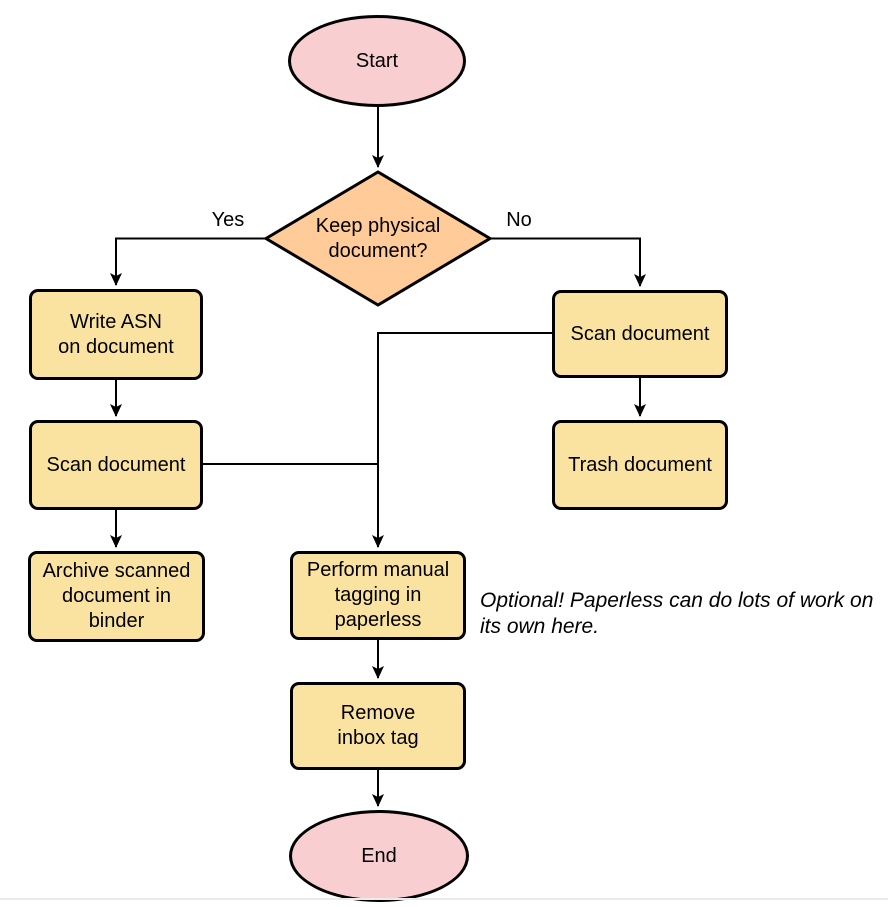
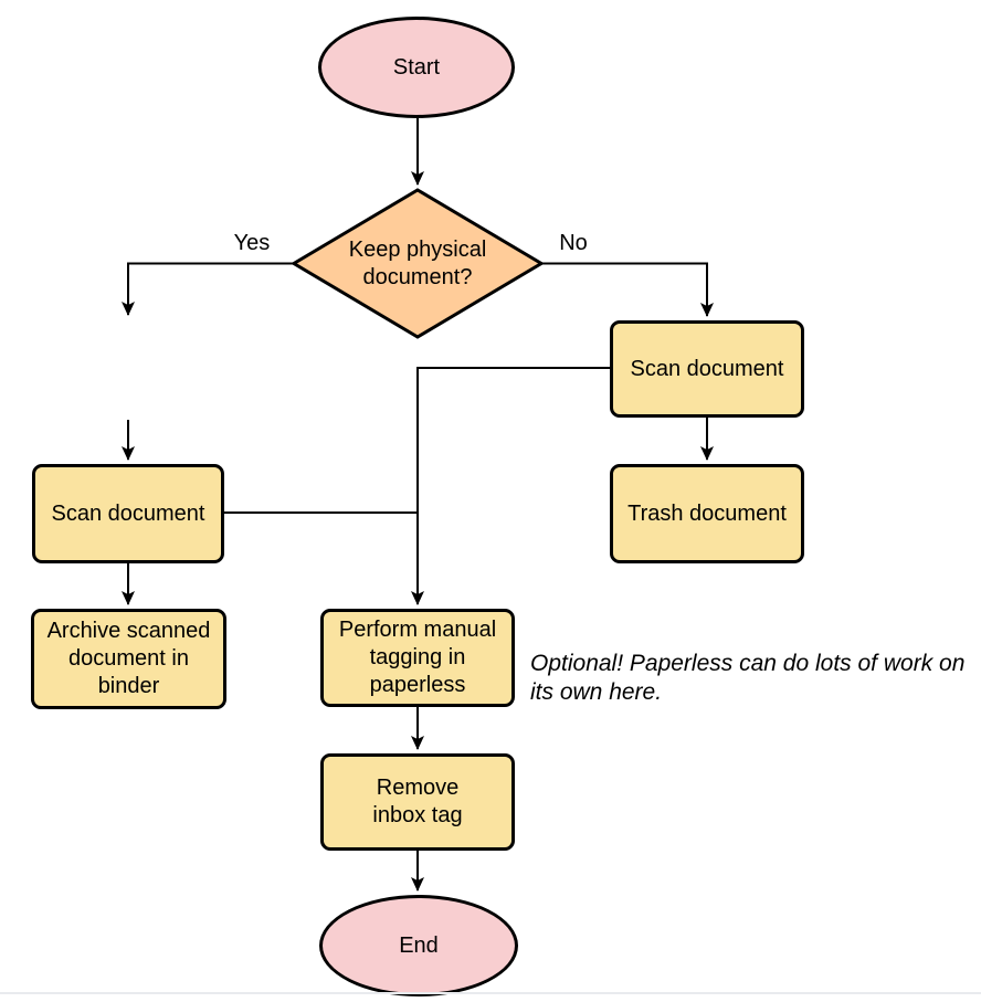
  Start
  Keep physical document?
  Yes
  No
- Write ASN
- on document
  Scan document
  Archive scanned
  document in
  binder
  Scan document
  Trash document
  Perform manual
  tagging in
  paperless
  Optional! Paperless can do lots of work on
  its own here.
  Remove
  inbox tag
  End
